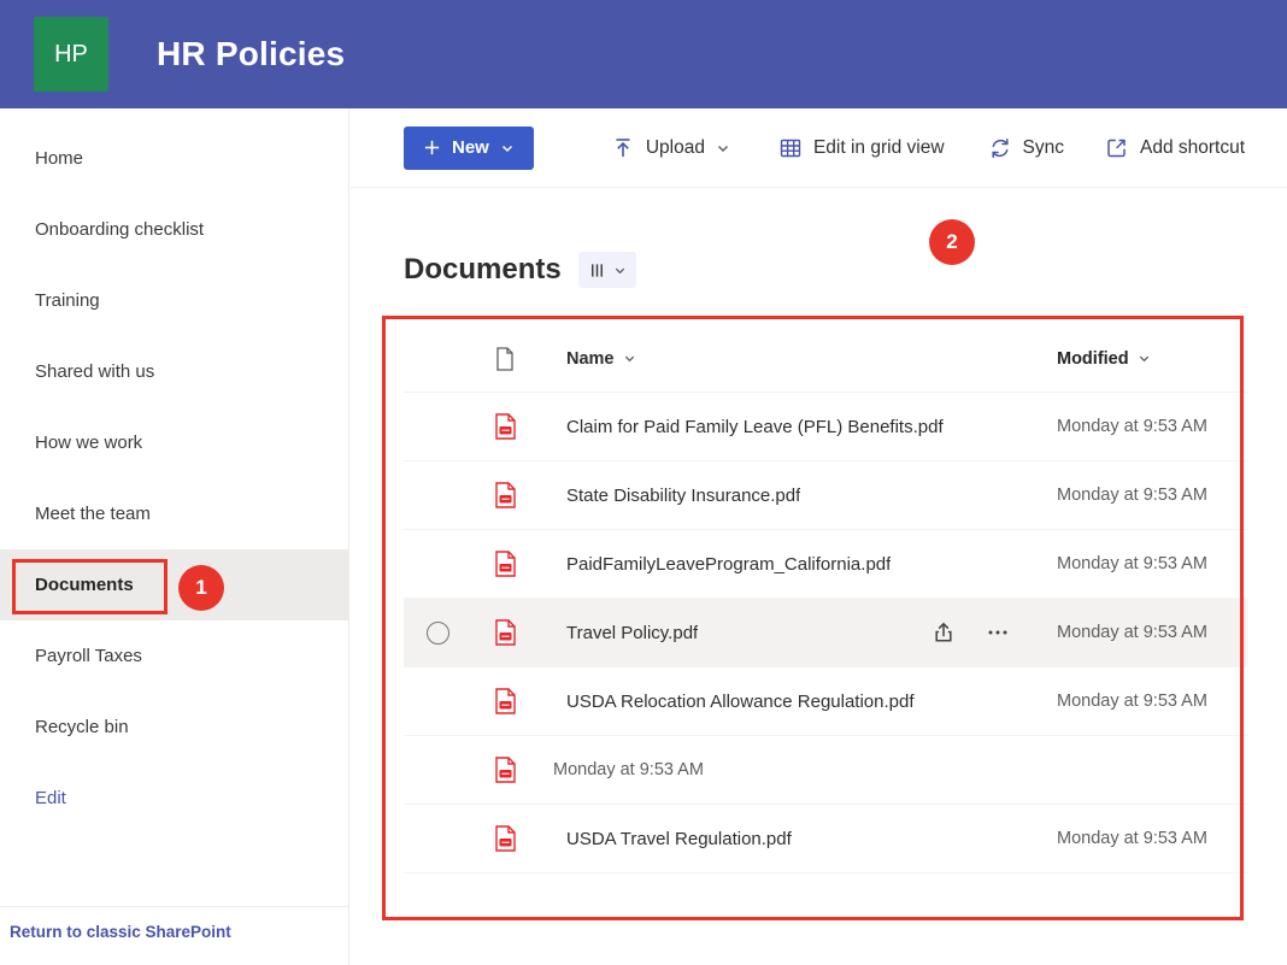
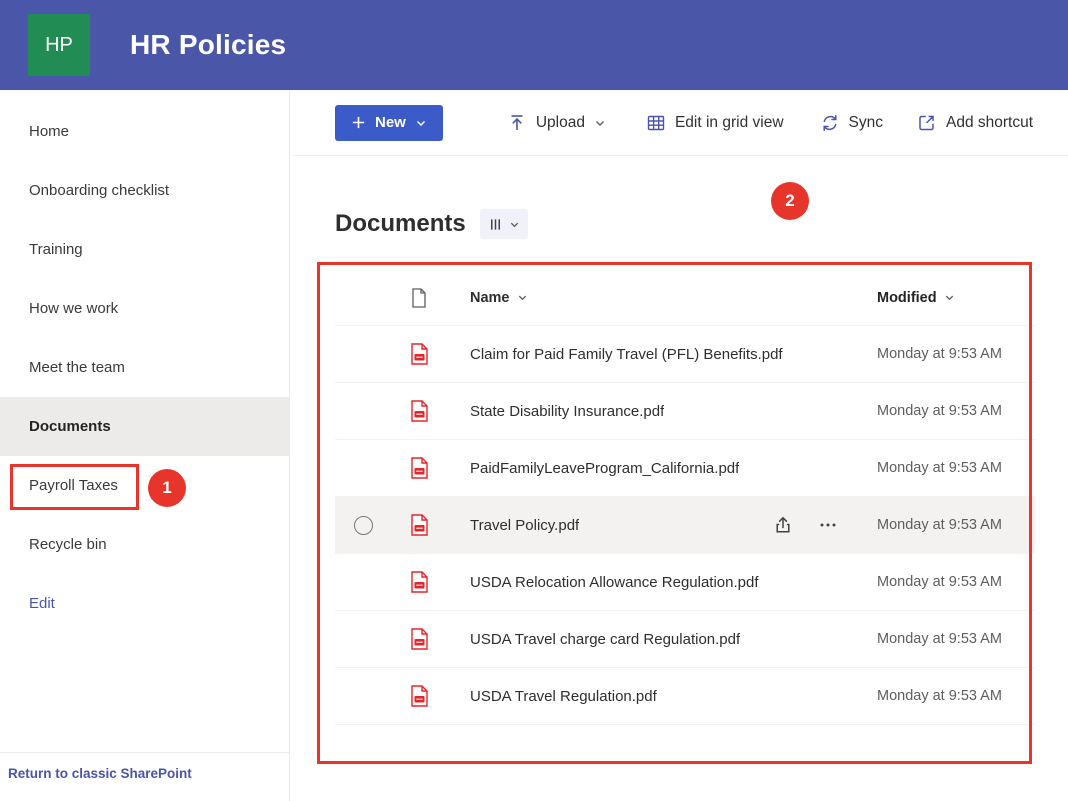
  HP
  HR Policies
  Home
  Onboarding checklist
  Training
- Shared with us
  How we work
  Meet the team
  Documents
  Payroll Taxes
  Recycle bin
  Edit
  Return to classic SharePoint
  New
  Upload
  Edit in grid view
  Sync
  Add shortcut
  Documents
  Name
  Modified
- Claim for Paid Family Leave (PFL) Benefits.pdf
+ Claim for Paid Family Travel (PFL) Benefits.pdf
  Monday at 9:53 AM
  State Disability Insurance.pdf
  Monday at 9:53 AM
  PaidFamilyLeaveProgram_California.pdf
  Monday at 9:53 AM
  Travel Policy.pdf
  Monday at 9:53 AM
  USDA Relocation Allowance Regulation.pdf
  Monday at 9:53 AM
+ USDA Travel charge card Regulation.pdf
  Monday at 9:53 AM
  USDA Travel Regulation.pdf
  Monday at 9:53 AM
  1
  2
